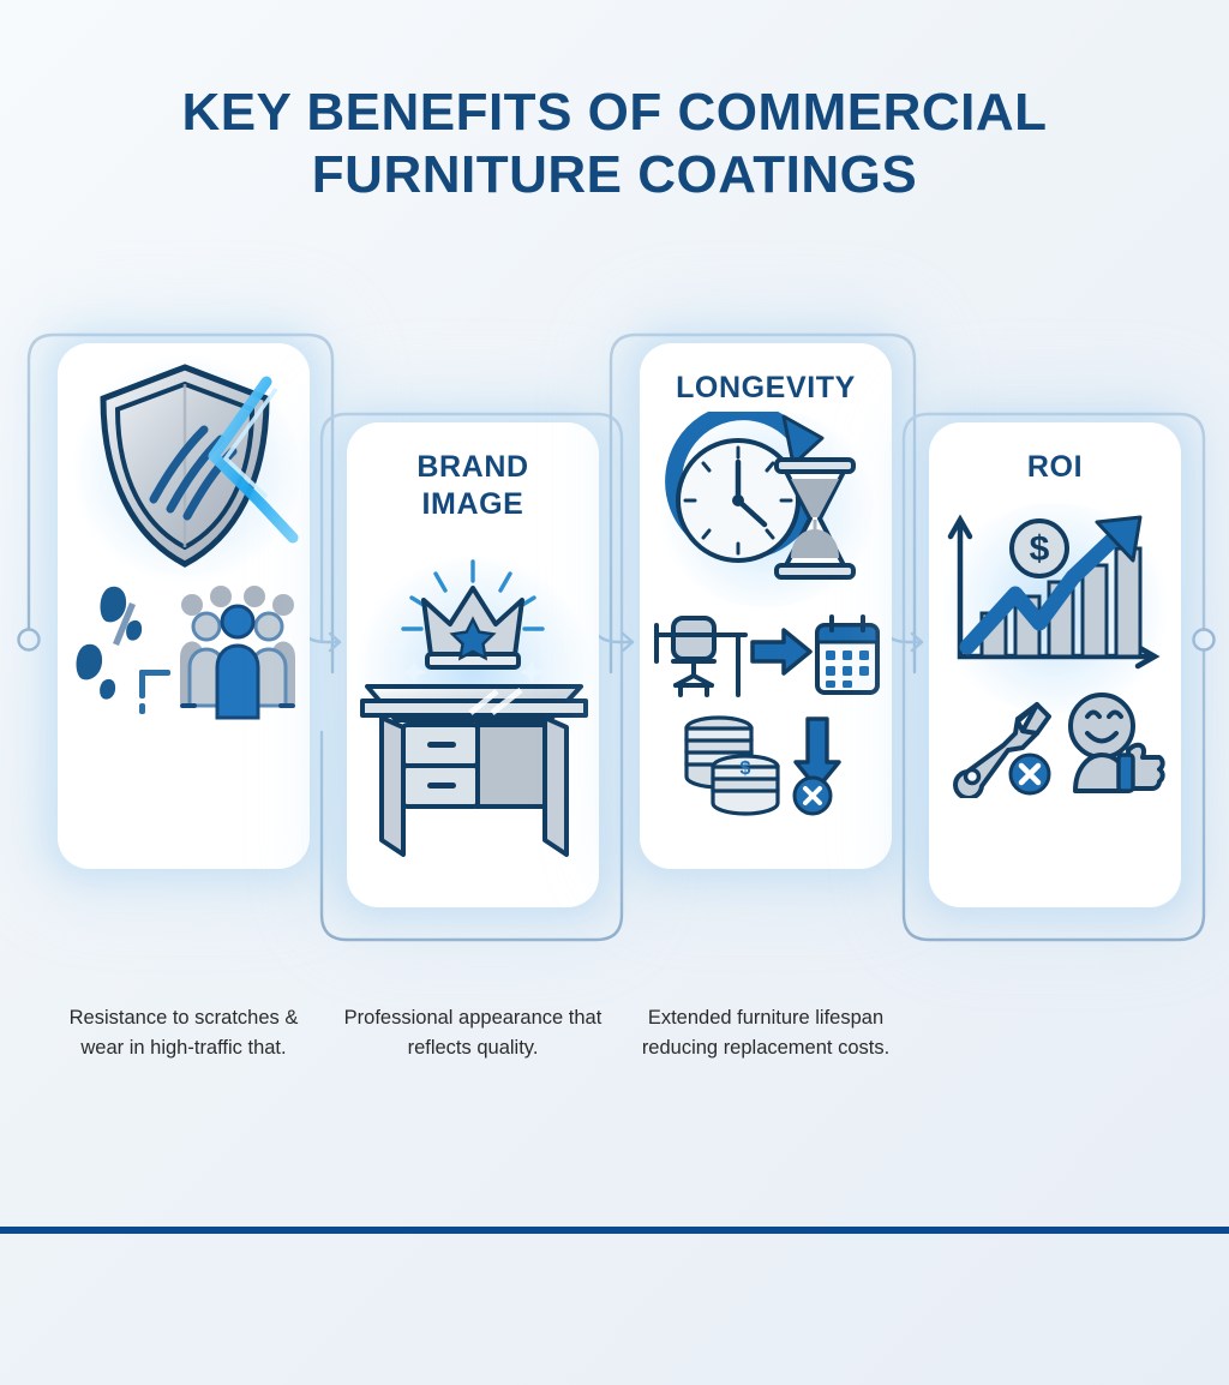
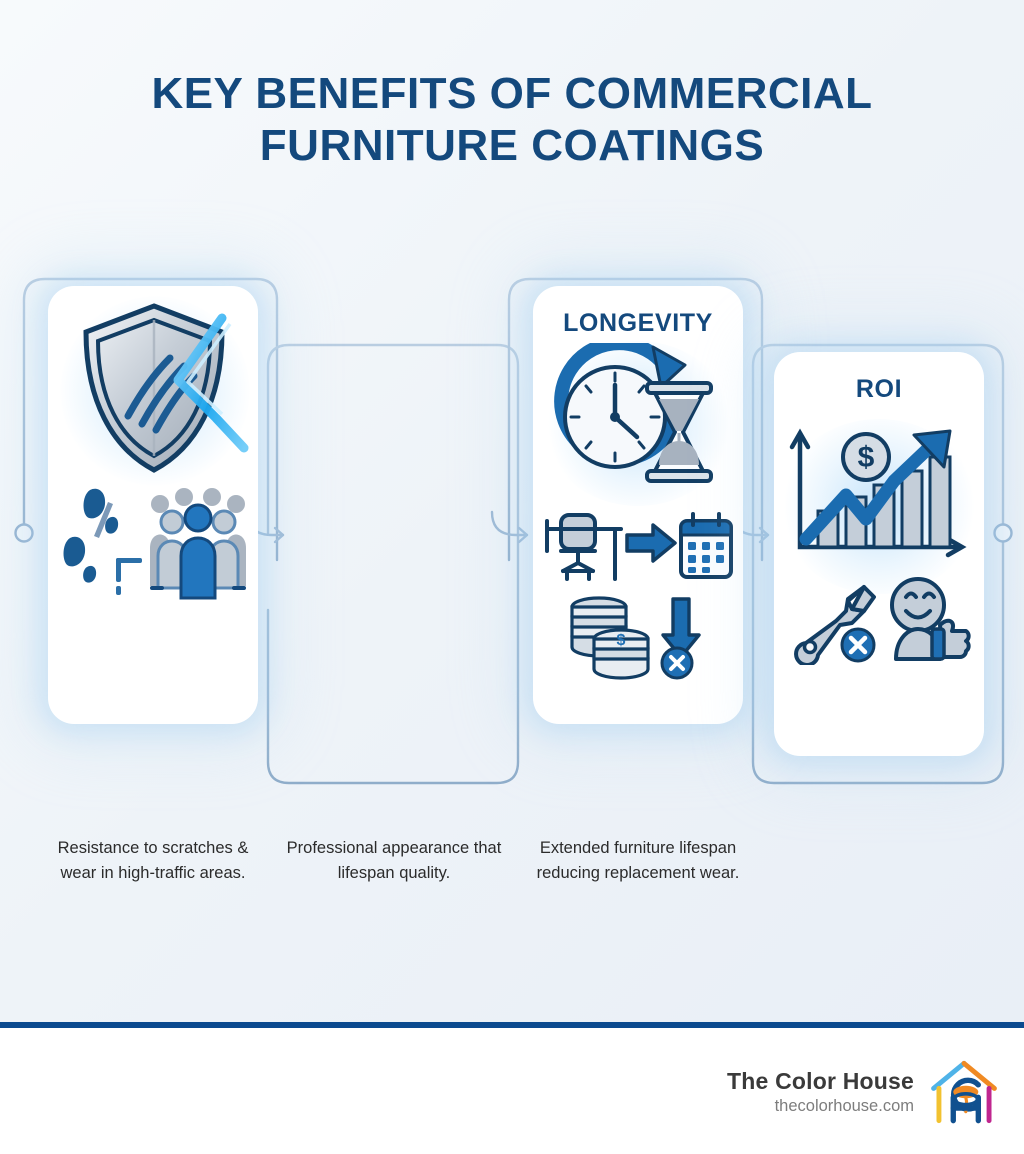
  KEY BENEFITS OF COMMERCIAL
  FURNITURE COATINGS
- BRAND
- IMAGE
  LONGEVITY
  $
  ROI
  $
- Resistance to scratches & wear in high-traffic that.
+ Resistance to scratches & wear in high-traffic areas.
- Professional appearance that reflects quality.
+ Professional appearance that lifespan quality.
- Extended furniture lifespan reducing replacement costs.
+ Extended furniture lifespan reducing replacement wear.
+ The Color House
+ thecolorhouse.com
